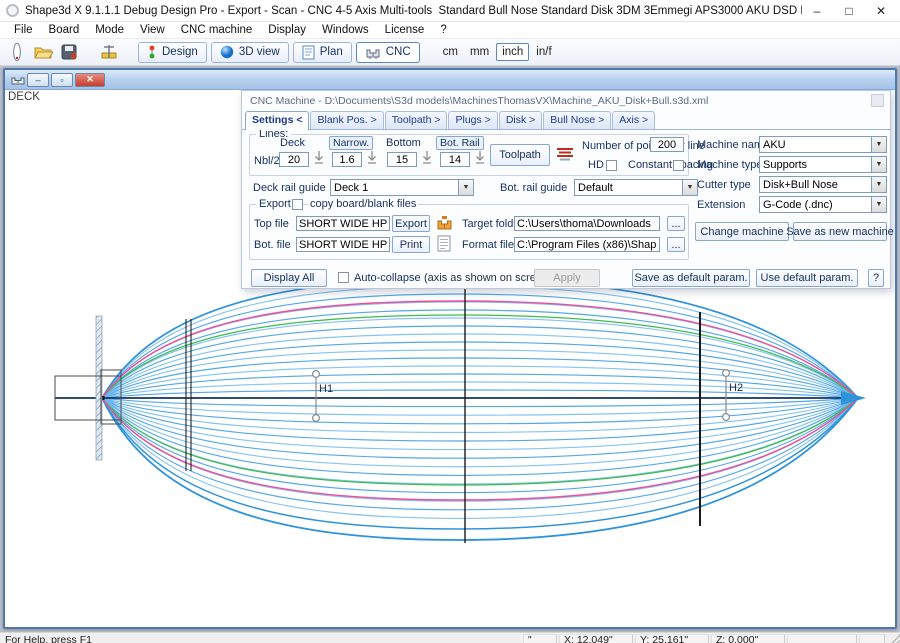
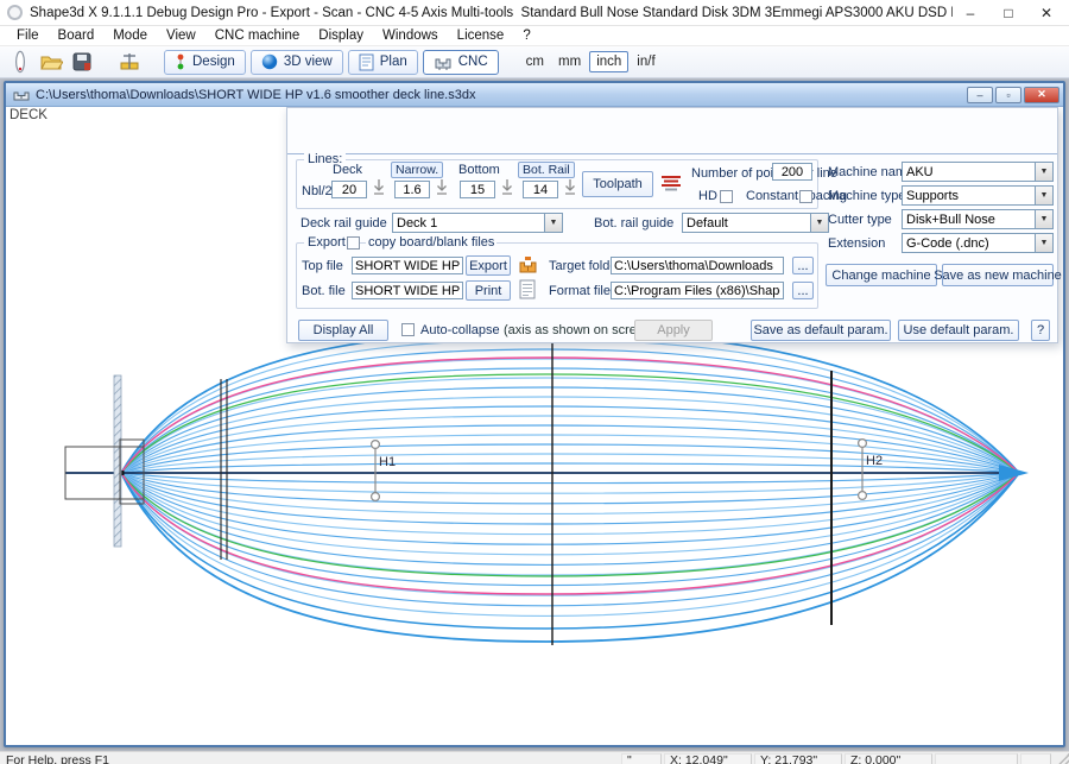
  Shape3d X 9.1.1.1 Debug Design Pro - Export - Scan - CNC 4-5 Axis Multi-tools Standard Bull Nose Standard Disk 3DM 3Emmegi APS3000 AKU DSD
  –
  □
  ✕
  File
  Board
  Mode
  View
  CNC machine
  Display
  Windows
  License
  ?
  Design
  3D view
  Plan
  CNC
  cm
  mm
  inch
  in/f
+ C:\Users\thoma\Downloads\SHORT WIDE HP v1.6 smoother deck line.s3dx
  –
  ▫
  ✕
  DECK
  H1
  H2
- CNC Machine - D:\Documents\S3d models\MachinesThomasVX\Machine_AKU_Disk+Bull.s3d.xml
- Settings <
- Blank Pos. >
- Toolpath >
- Plugs >
- Disk >
- Bull Nose >
- Axis >
  Lines:
  Nbl/2
  Deck
  20
  Narrow.
  1.6
  Bottom
  15
  Bot. Rail
  14
  Toolpath
  200
  HD
  Constantacing
  Deck rail guide
  Deck 1
  Bot. rail guide
  Default
  Export
  copy board/blank files
  Top file
  Export
  Target fold
  C:\Users\thoma\Downloads
  ...
  Bot. file
  Print
  Format file
  C:\Program Files (x86)\Shap
  ...
  Machine na
  AKU
  Machine typ
  Supports
  Cutter type
  Disk+Bull Nose
  Extension
  G-Code (.dnc)
  Change machine
  Save as new machine
  Display All
  Auto-collapse
  (axis as shown on scre
  Apply
  Save as default param.
  Use default param.
  ?
  For Help, press F1
  "
  X: 12.049"
- Y: 25.161"
+ Y: 21.793"
  Z: 0.000"
